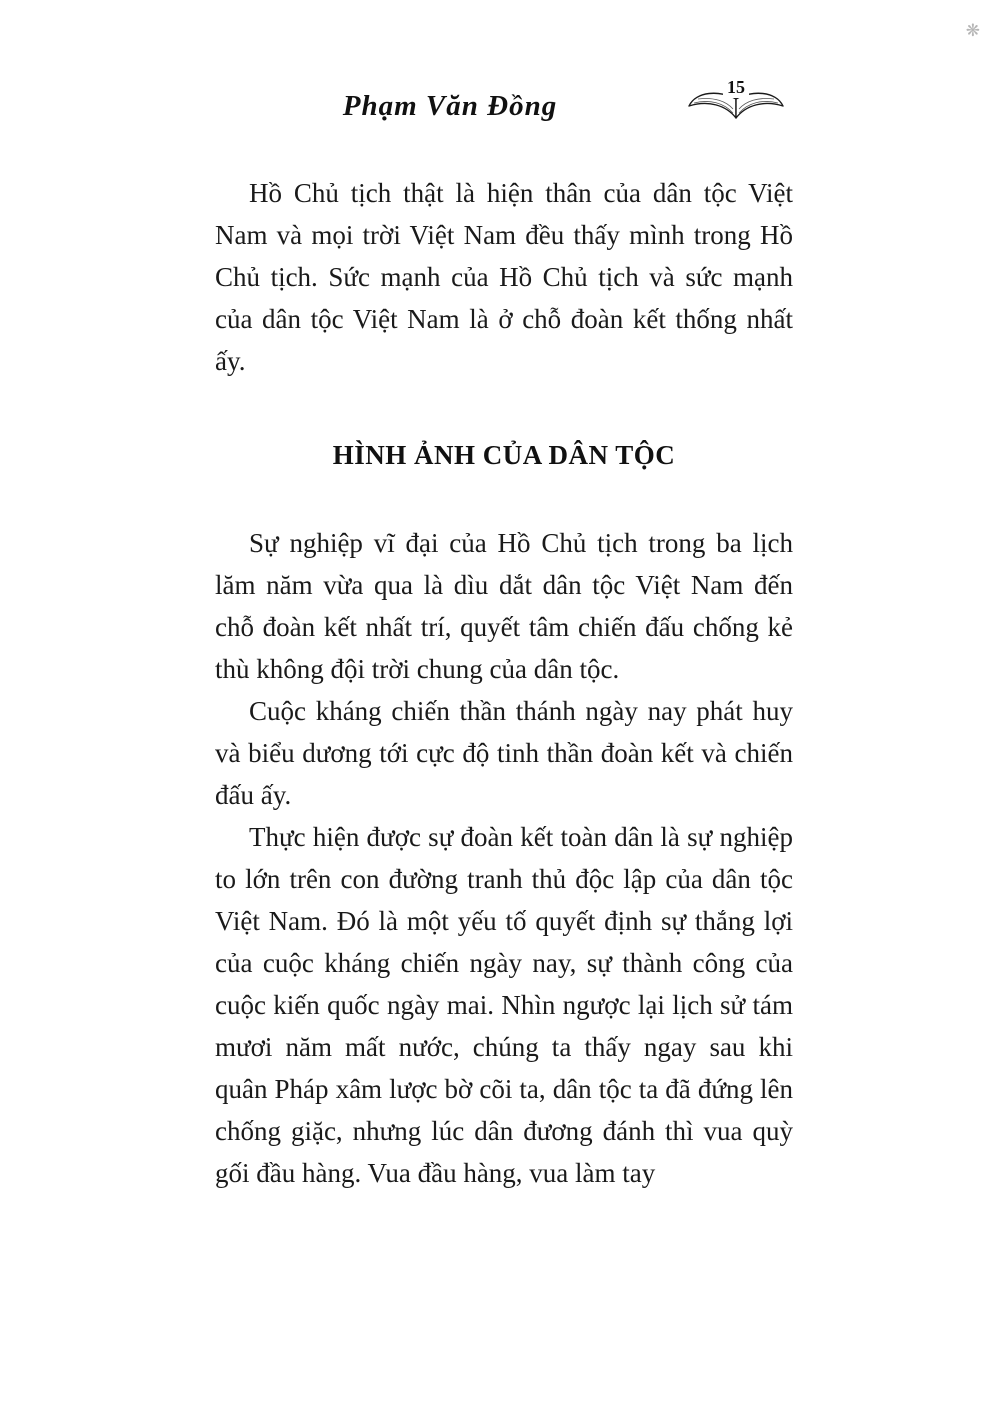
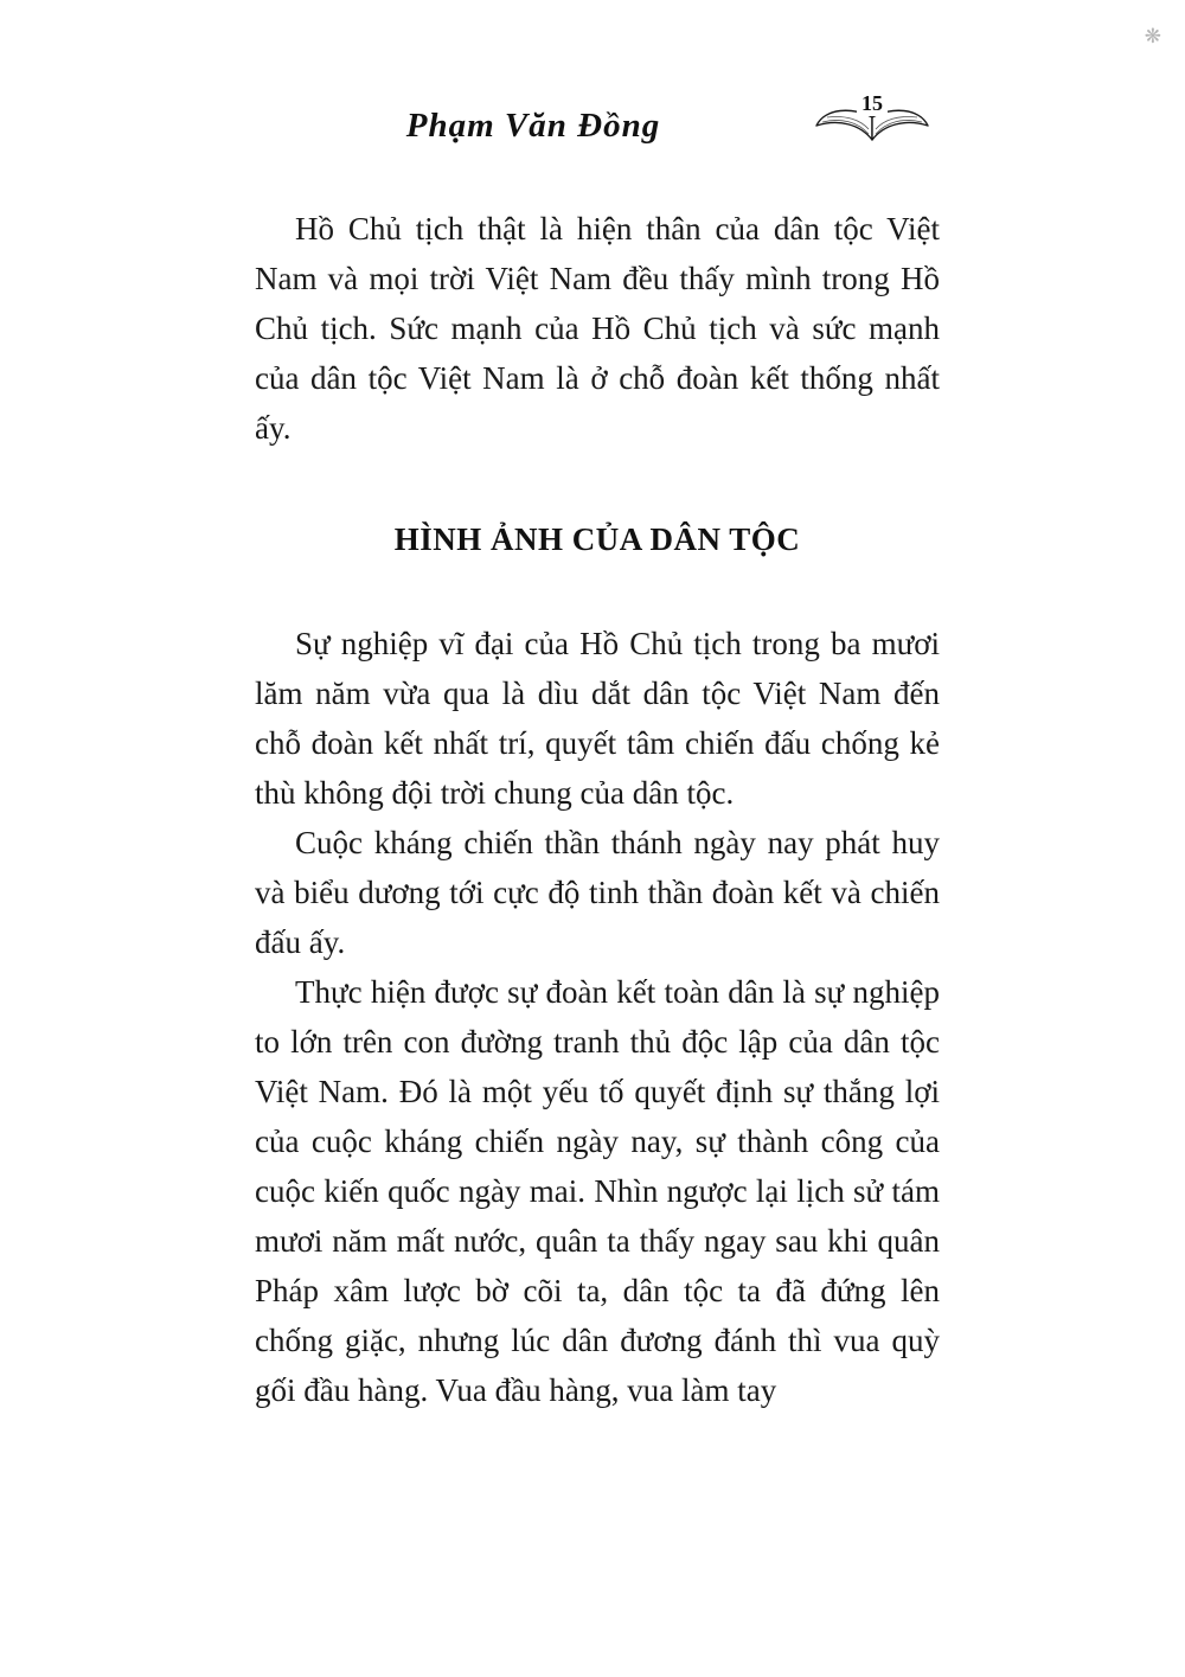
  ❋
  Phạm Văn Đồng
  15
  Hồ Chủ tịch thật là hiện thân của dân tộc Việt Nam và mọi trời Việt Nam đều thấy mình trong Hồ Chủ tịch. Sức mạnh của Hồ Chủ tịch và sức mạnh của dân tộc Việt Nam là ở chỗ đoàn kết thống nhất ấy.
  HÌNH ẢNH CỦA DÂN TỘC
- Sự nghiệp vĩ đại của Hồ Chủ tịch trong ba lịch lăm năm vừa qua là dìu dắt dân tộc Việt Nam đến chỗ đoàn kết nhất trí, quyết tâm chiến đấu chống kẻ thù không đội trời chung của dân tộc.
+ Sự nghiệp vĩ đại của Hồ Chủ tịch trong ba mươi lăm năm vừa qua là dìu dắt dân tộc Việt Nam đến chỗ đoàn kết nhất trí, quyết tâm chiến đấu chống kẻ thù không đội trời chung của dân tộc.
  Cuộc kháng chiến thần thánh ngày nay phát huy và biểu dương tới cực độ tinh thần đoàn kết và chiến đấu ấy.
- Thực hiện được sự đoàn kết toàn dân là sự nghiệp to lớn trên con đường tranh thủ độc lập của dân tộc Việt Nam. Đó là một yếu tố quyết định sự thắng lợi của cuộc kháng chiến ngày nay, sự thành công của cuộc kiến quốc ngày mai. Nhìn ngược lại lịch sử tám mươi năm mất nước, chúng ta thấy ngay sau khi quân Pháp xâm lược bờ cõi ta, dân tộc ta đã đứng lên chống giặc, nhưng lúc dân đương đánh thì vua quỳ gối đầu hàng. Vua đầu hàng, vua làm tay
+ Thực hiện được sự đoàn kết toàn dân là sự nghiệp to lớn trên con đường tranh thủ độc lập của dân tộc Việt Nam. Đó là một yếu tố quyết định sự thắng lợi của cuộc kháng chiến ngày nay, sự thành công của cuộc kiến quốc ngày mai. Nhìn ngược lại lịch sử tám mươi năm mất nước, quân ta thấy ngay sau khi quân Pháp xâm lược bờ cõi ta, dân tộc ta đã đứng lên chống giặc, nhưng lúc dân đương đánh thì vua quỳ gối đầu hàng. Vua đầu hàng, vua làm tay
